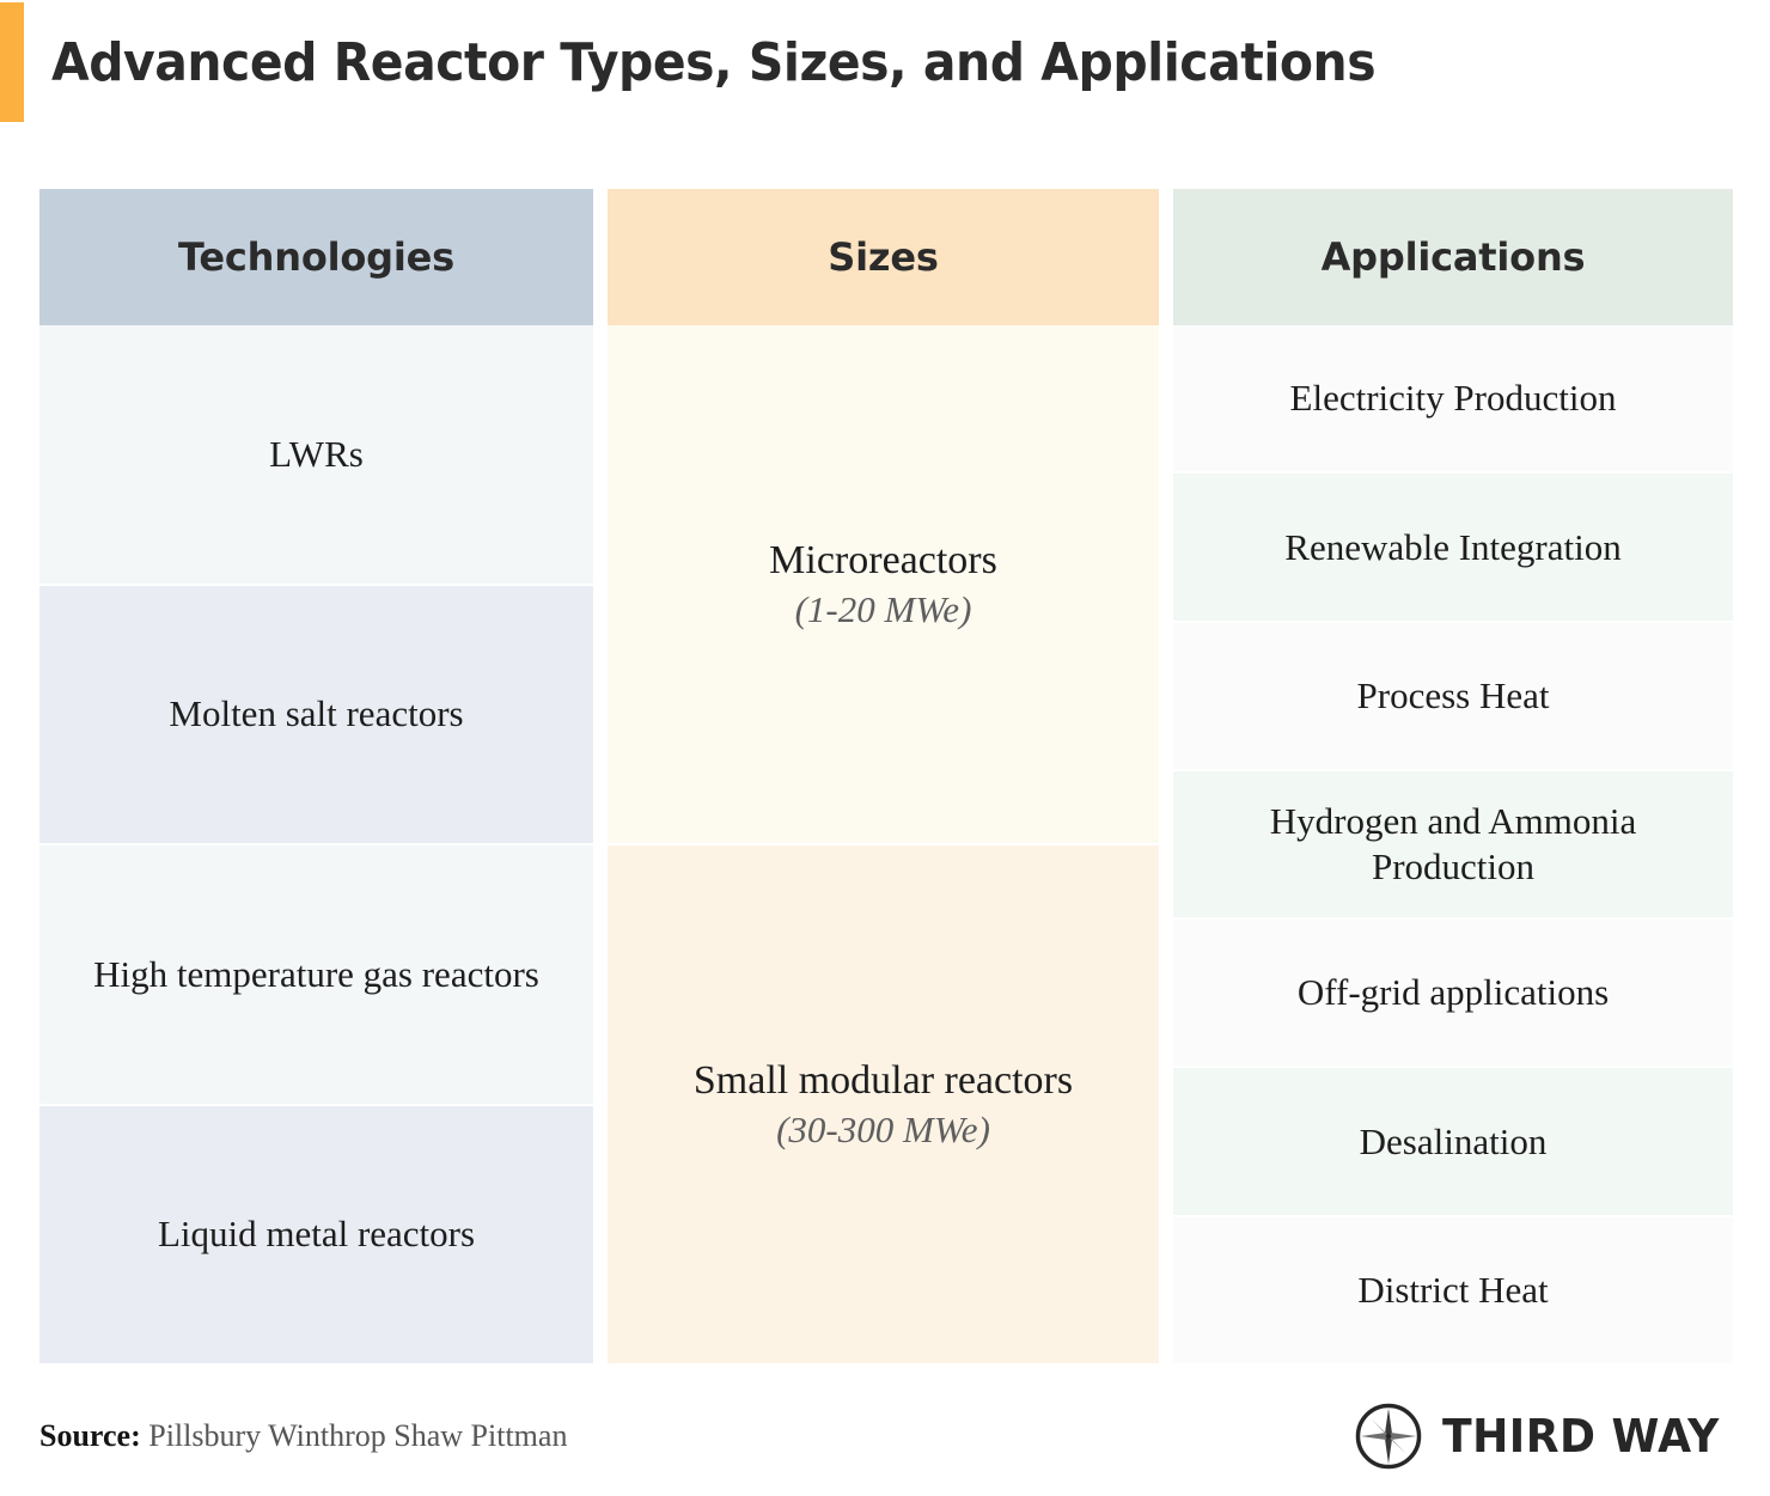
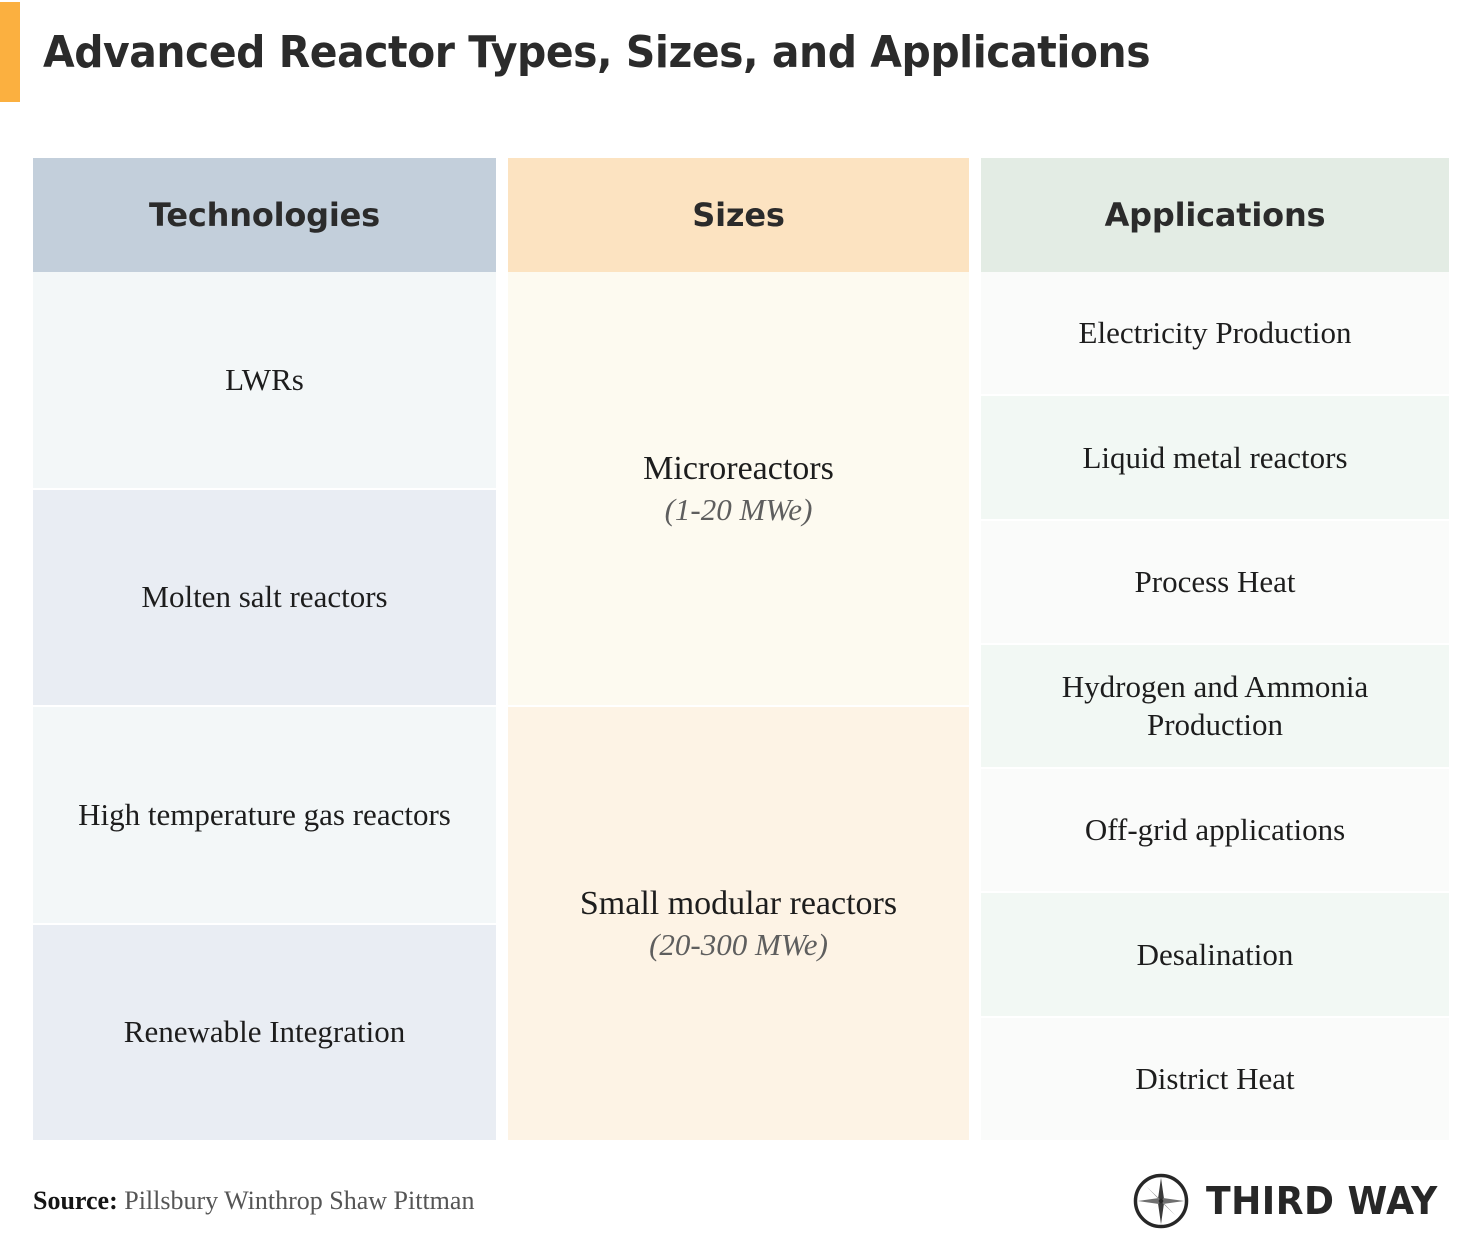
  Advanced Reactor Types, Sizes, and Applications
  Technologies
  LWRs
  Molten salt reactors
  High temperature gas reactors
- Liquid metal reactors
+ Renewable Integration
  Sizes
  Microreactors
  (1-20 MWe)
  Small modular reactors
- (30-300 MWe)
+ (20-300 MWe)
  Applications
  Electricity Production
- Renewable Integration
+ Liquid metal reactors
  Process Heat
  Hydrogen and Ammonia Production
  Off-grid applications
  Desalination
  District Heat
  Source: Pillsbury Winthrop Shaw Pittman
  THIRD WAY
